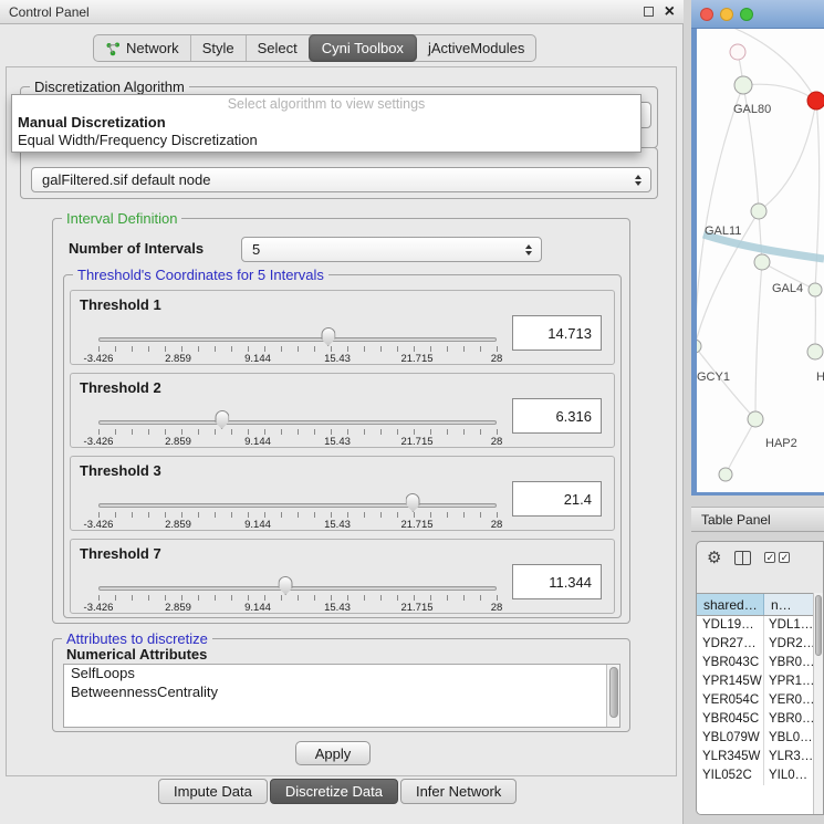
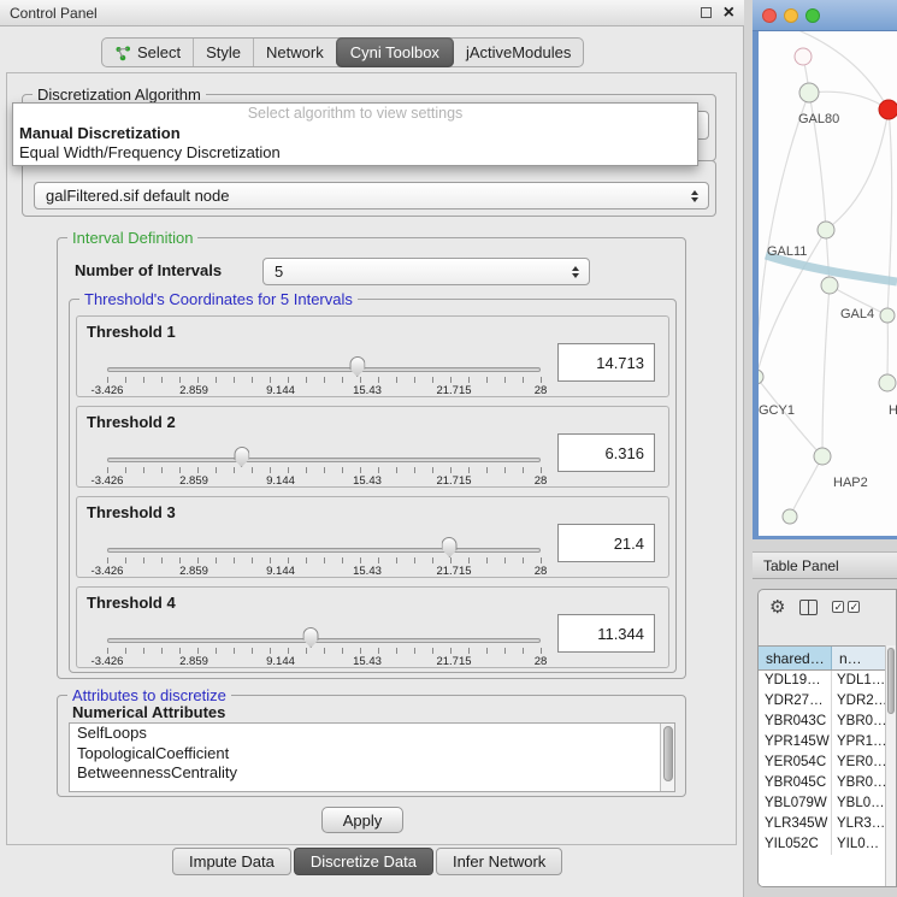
  Control Panel
  ×
- Network
+ Select
  Style
- Select
+ Network
  Cyni Toolbox
  jActiveModules
  Discretization Algorithm
  Select algorithm to view settings
  Manual Discretization
  Equal Width/Frequency Discretization
  galFiltered.sif default node
  Interval Definition
  Number of Intervals
  5
  Threshold's Coordinates for 5 Intervals
  Threshold 1
  -3.426
  2.859
  9.144
  15.43
  21.715
  28
  14.713
  Threshold 2
  -3.426
  2.859
  9.144
  15.43
  21.715
  28
  6.316
  Threshold 3
  -3.426
  2.859
  9.144
  15.43
  21.715
  28
  21.4
- Threshold 7
+ Threshold 4
  -3.426
  2.859
  9.144
  15.43
  21.715
  28
  11.344
  Attributes to discretize
  Numerical Attributes
  SelfLoops
+ TopologicalCoefficient
  BetweennessCentrality
  Apply
  Impute Data
  Discretize Data
  Infer Network
  GAL80
  GAL11
  GAL4
  GCY1
  HAP2
  H
  Table Panel
  ⚙
  ✓
  ✓
  shared…
  n…
  YDL19…
  YDL1…
  YDR27…
  YDR2…
  YBR043C
  YBR0…
  YPR145W
  YPR1…
  YER054C
  YER0…
  YBR045C
  YBR0…
  YBL079W
  YBL0…
  YLR345W
  YLR3…
  YIL052C
  YIL0…
